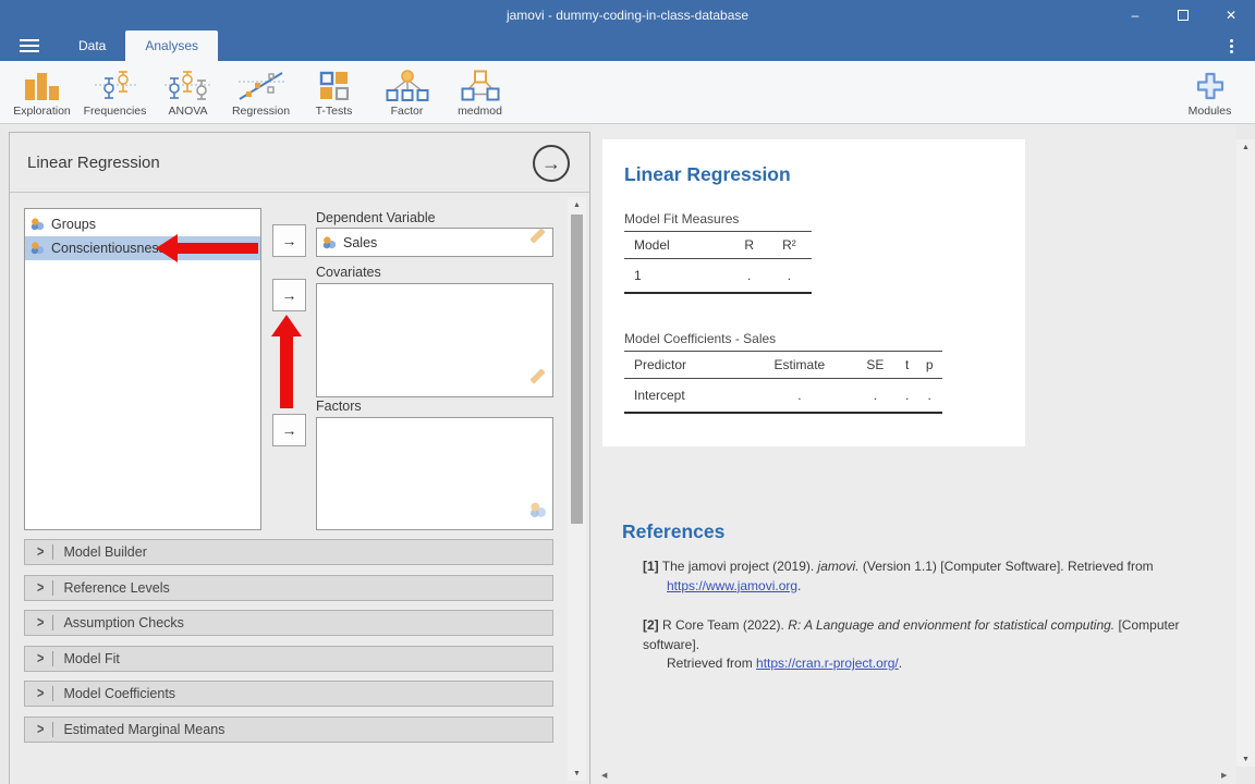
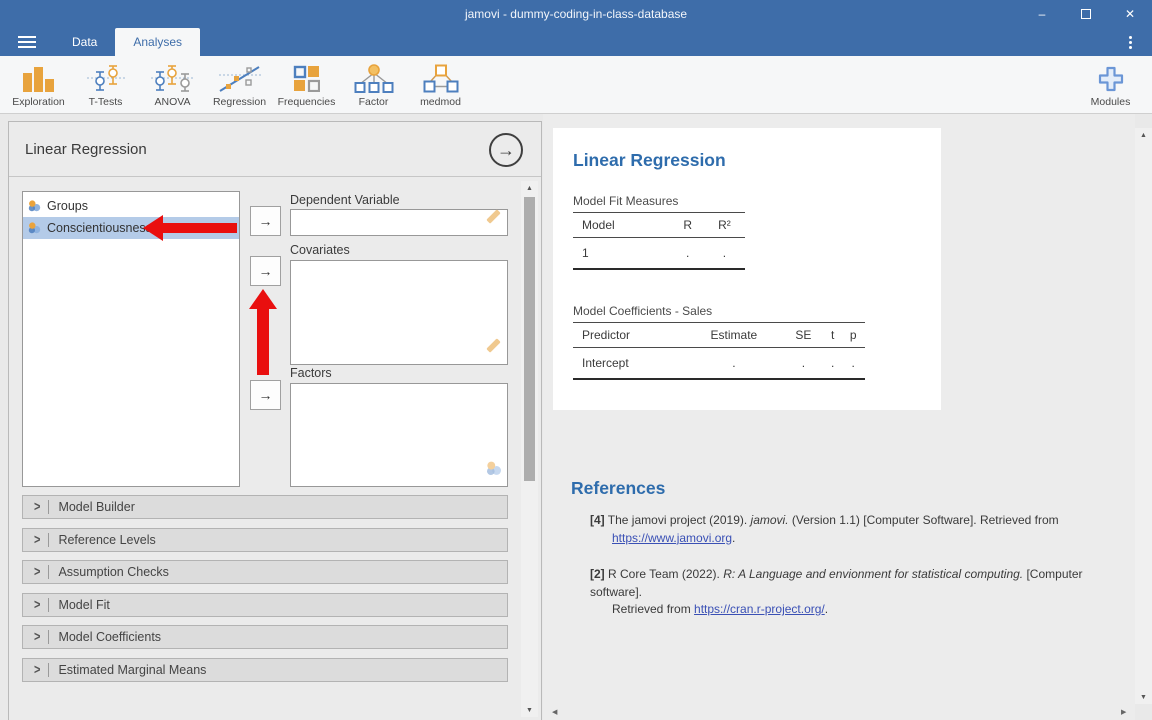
  jamovi - dummy-coding-in-class-database
  –
  ✕
  Data
  Analyses
  Exploration
- Frequencies
+ T-Tests
  ANOVA
  Regression
- T-Tests
+ Frequencies
  Factor
  medmod
  Modules
  Linear Regression
  →
  Groups
  Conscientiousness
  →
  →
  →
  Dependent Variable
- Sales
  Covariates
  Factors
  >
  Model Builder
  >
  Reference Levels
  >
  Assumption Checks
  >
  Model Fit
  >
  Model Coefficients
  >
  Estimated Marginal Means
  Linear Regression
  Model Fit Measures
  Model	R	R²
  1	.	.
  Model Coefficients - Sales
  Predictor	Estimate	SE	t	p
  Intercept	.	.	.	.
  References
- [1] The jamovi project (2019). jamovi. (Version 1.1) [Computer Software]. Retrieved from
+ [4] The jamovi project (2019). jamovi. (Version 1.1) [Computer Software]. Retrieved from
  https://www.jamovi.org.
  [2] R Core Team (2022). R: A Language and envionment for statistical computing. [Computer software].
  Retrieved from https://cran.r-project.org/.
